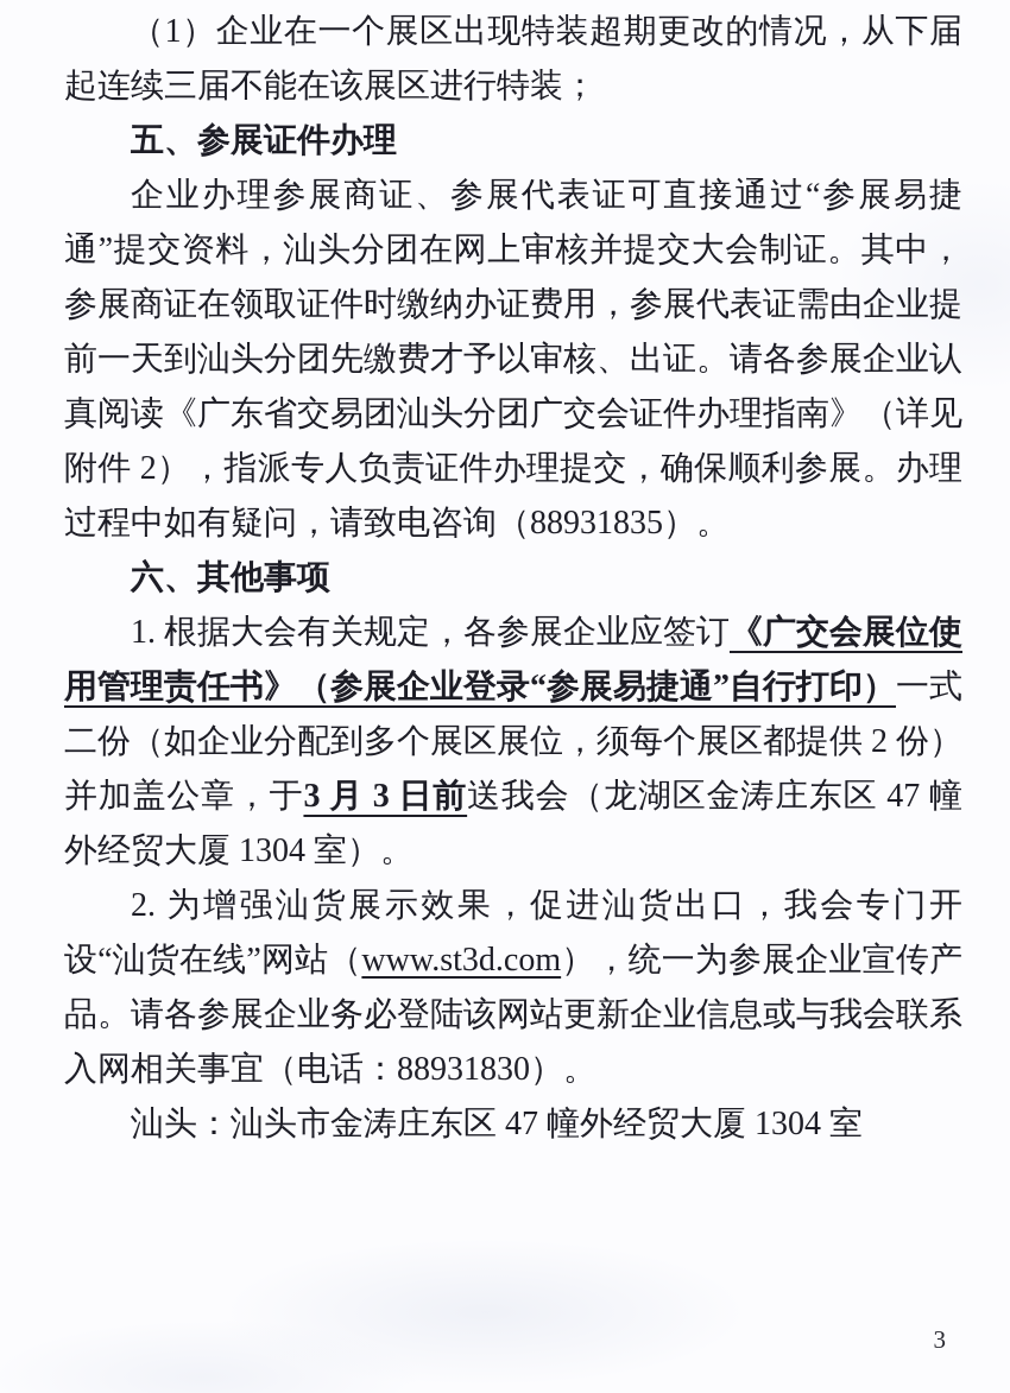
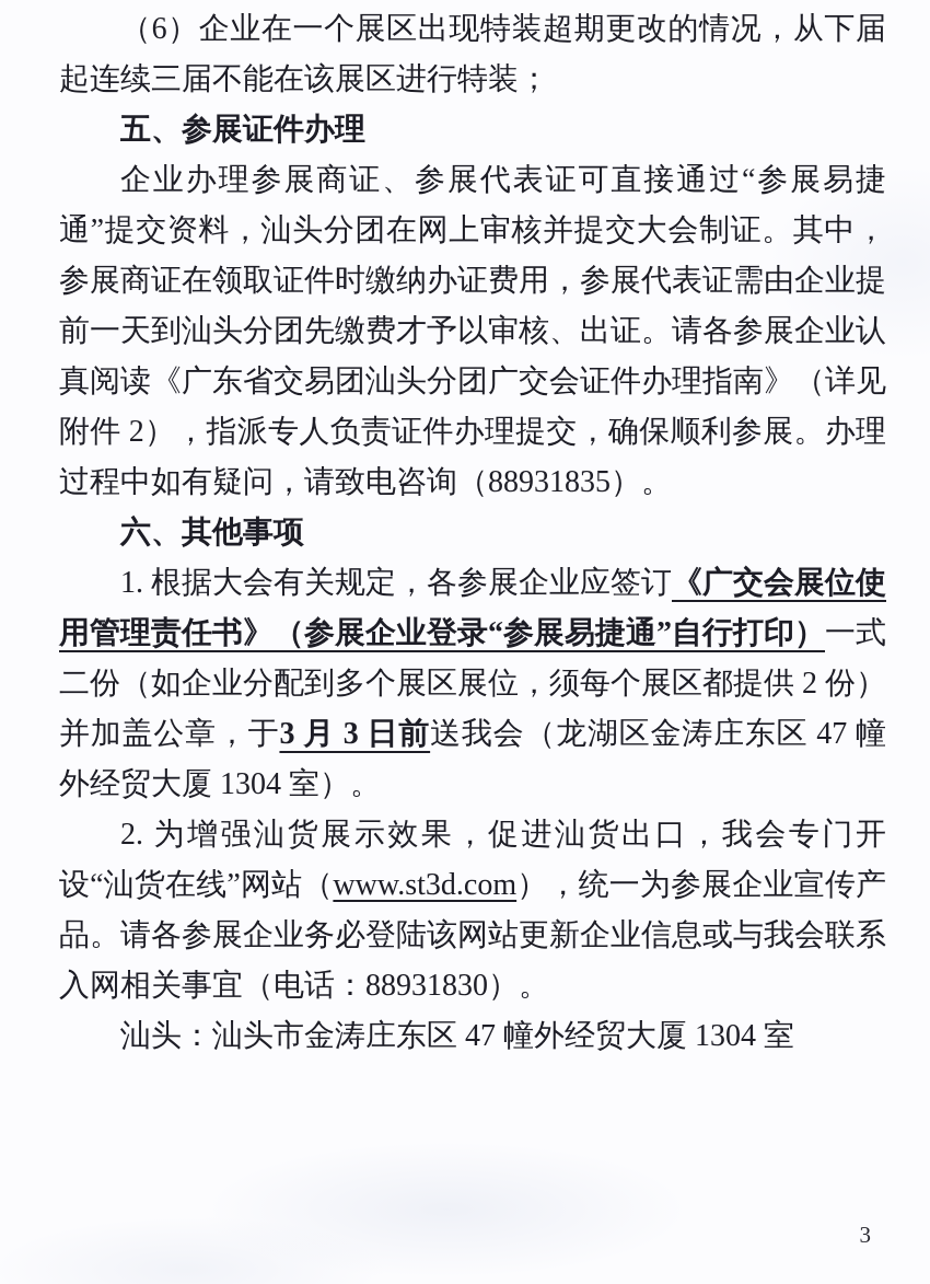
- （1）企业在一个展区出现特装超期更改的情况，从下届起连续三届不能在该展区进行特装；
+ （6）企业在一个展区出现特装超期更改的情况，从下届起连续三届不能在该展区进行特装；
  五、参展证件办理
  企业办理参展商证、参展代表证可直接通过“参展易捷通”提交资料，汕头分团在网上审核并提交大会制证。其中，参展商证在领取证件时缴纳办证费用，参展代表证需由企业提前一天到汕头分团先缴费才予以审核、出证。请各参展企业认真阅读《广东省交易团汕头分团广交会证件办理指南》（详见附件 2），指派专人负责证件办理提交，确保顺利参展。办理过程中如有疑问，请致电咨询（88931835）。
  六、其他事项
  1. 根据大会有关规定，各参展企业应签订《广交会展位使用管理责任书》（参展企业登录“参展易捷通”自行打印）一式二份（如企业分配到多个展区展位，须每个展区都提供 2 份）并加盖公章，于3 月 3 日前送我会（龙湖区金涛庄东区 47 幢外经贸大厦 1304 室）。
  2. 为增强汕货展示效果，促进汕货出口，我会专门开设“汕货在线”网站（www.st3d.com），统一为参展企业宣传产品。请各参展企业务必登陆该网站更新企业信息或与我会联系入网相关事宜（电话：88931830）。
  汕头：汕头市金涛庄东区 47 幢外经贸大厦 1304 室
  3
